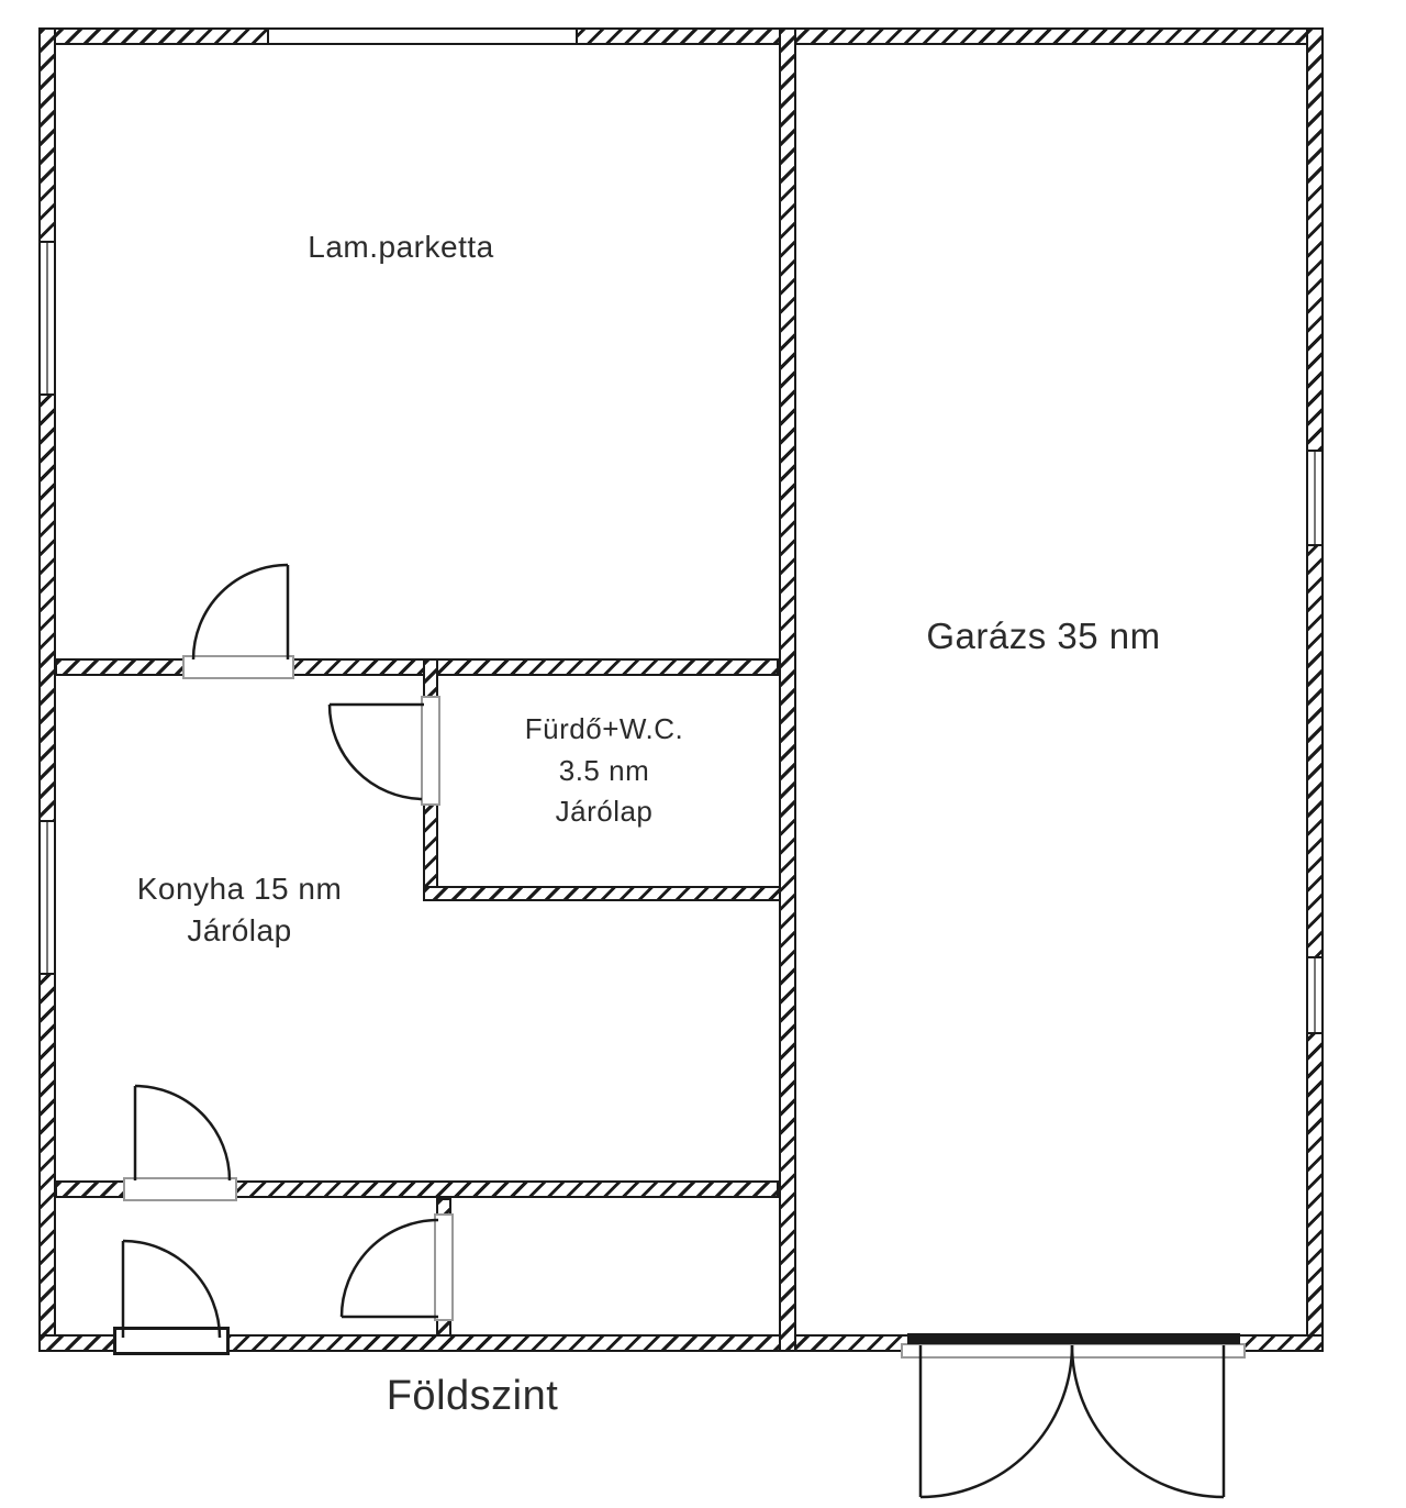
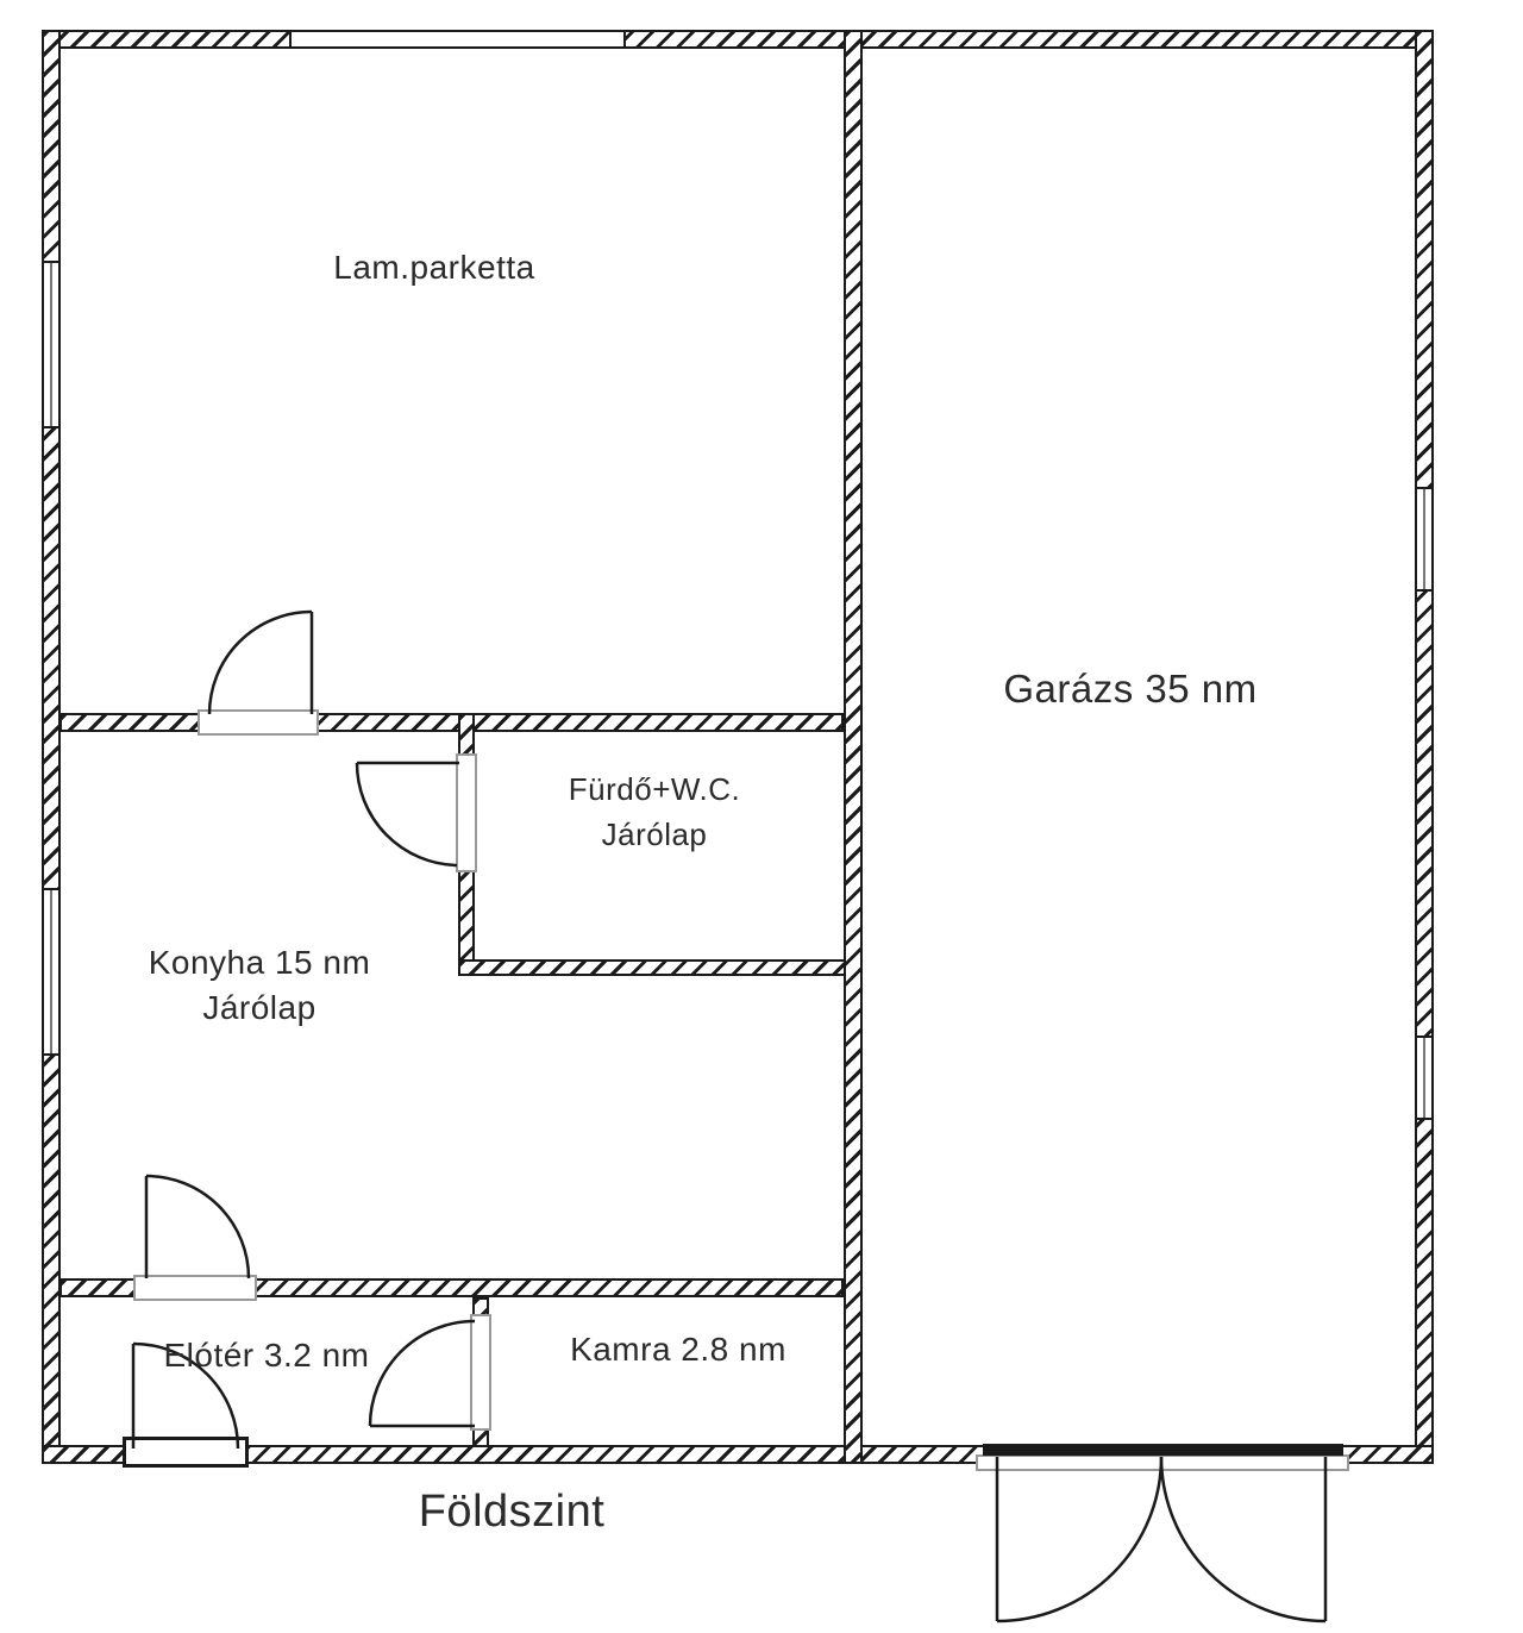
  Lam.parketta
  Garázs 35 nm
  Fürdő+W.C.
- 3.5 nm
  Járólap
  Konyha 15 nm
  Járólap
+ Elótér 3.2 nm
+ Kamra 2.8 nm
  Földszint
